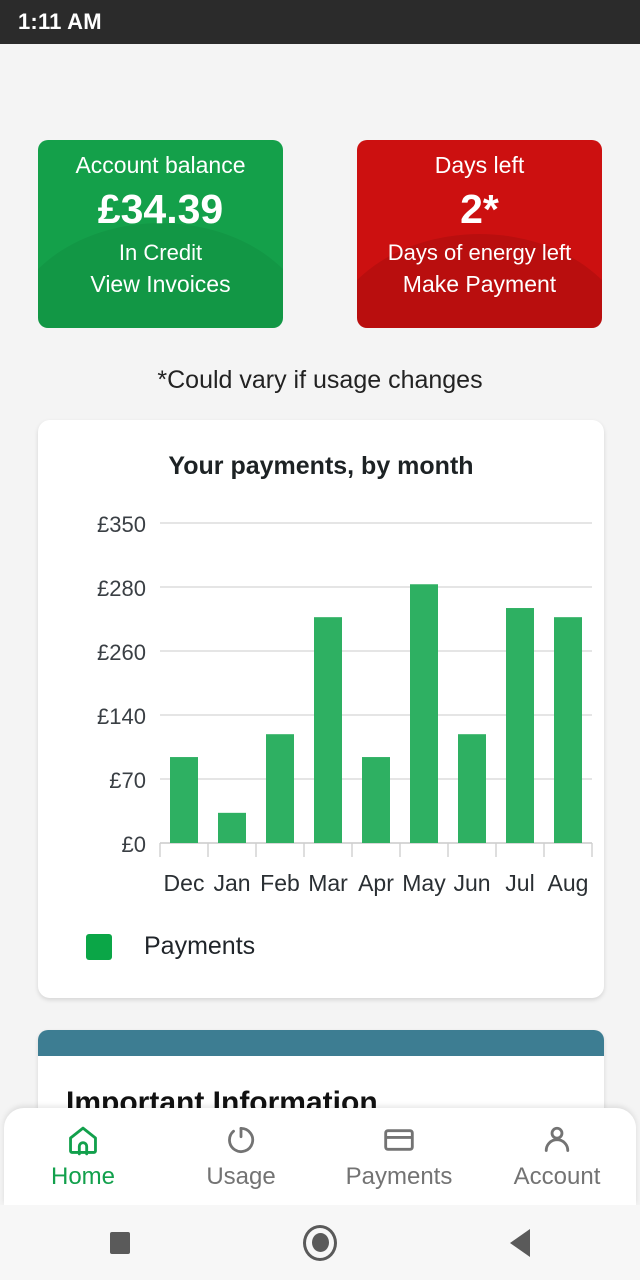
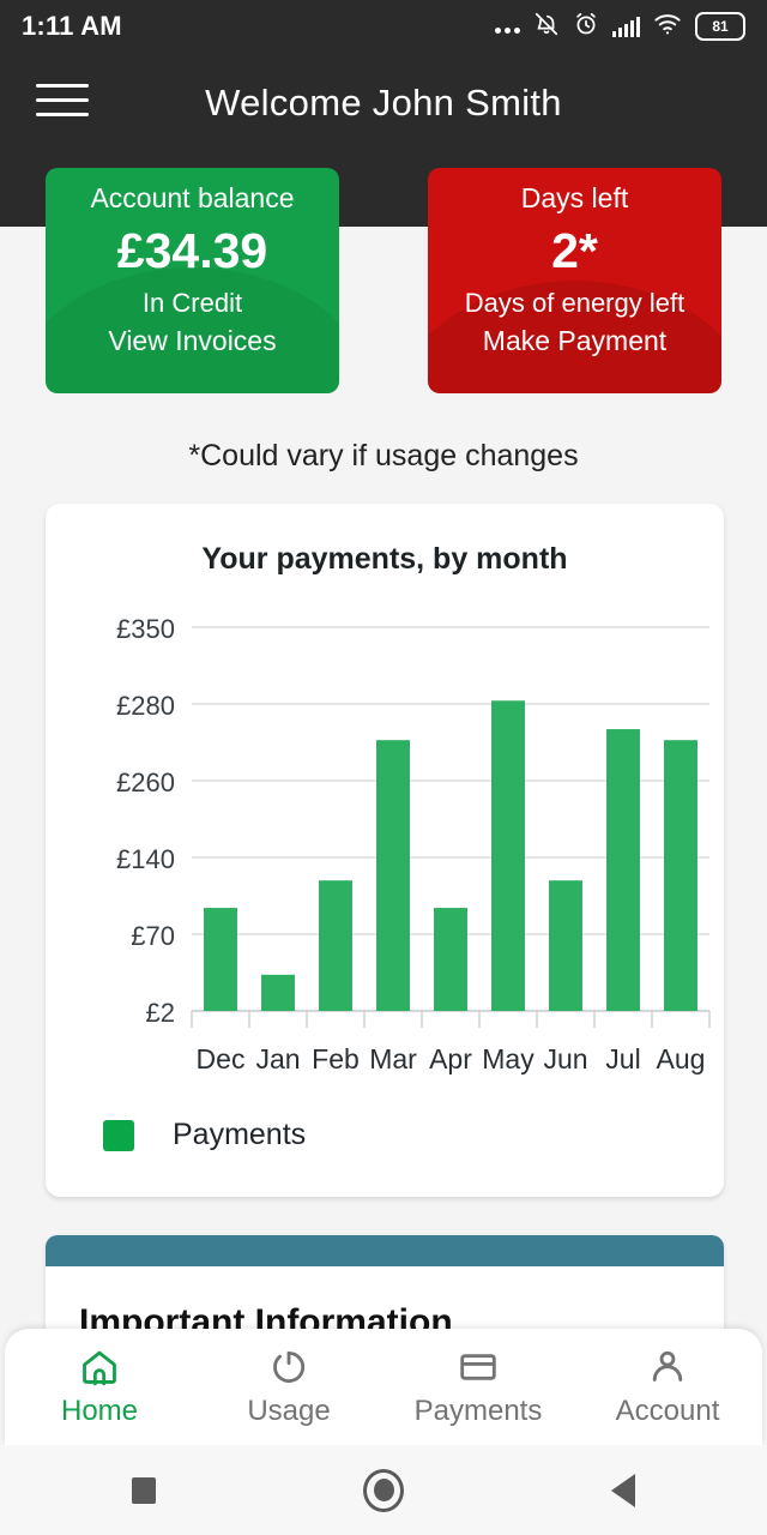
  1:11 AM
+ 81
+ Welcome John Smith
  Account balance
  £34.39
  In Credit
  View Invoices
  Days left
  2*
  Days of energy left
  Make Payment
  *Could vary if usage changes
  Your payments, by month
- £0
+ £2
  £70
  £140
  £260
  £280
  £350
  Dec
  Jan
  Feb
  Mar
  Apr
  May
  Jun
  Jul
  Aug
  Payments
  Important Information
  Home
  Usage
  Payments
  Account
